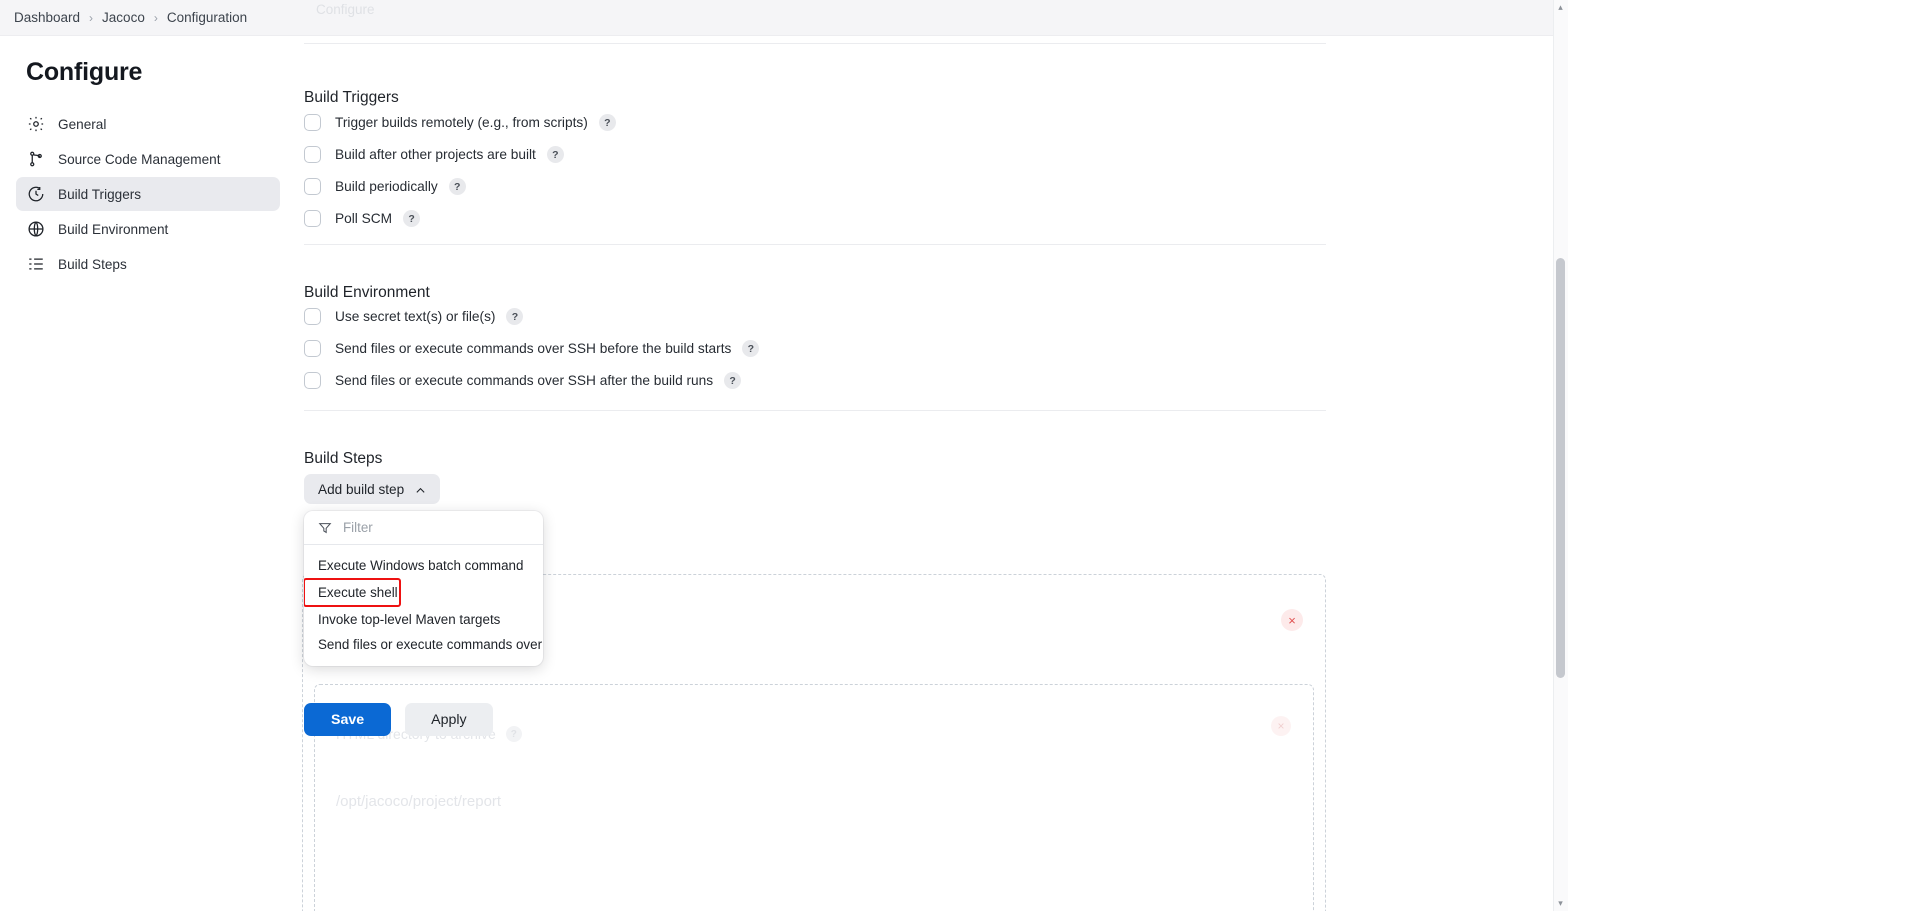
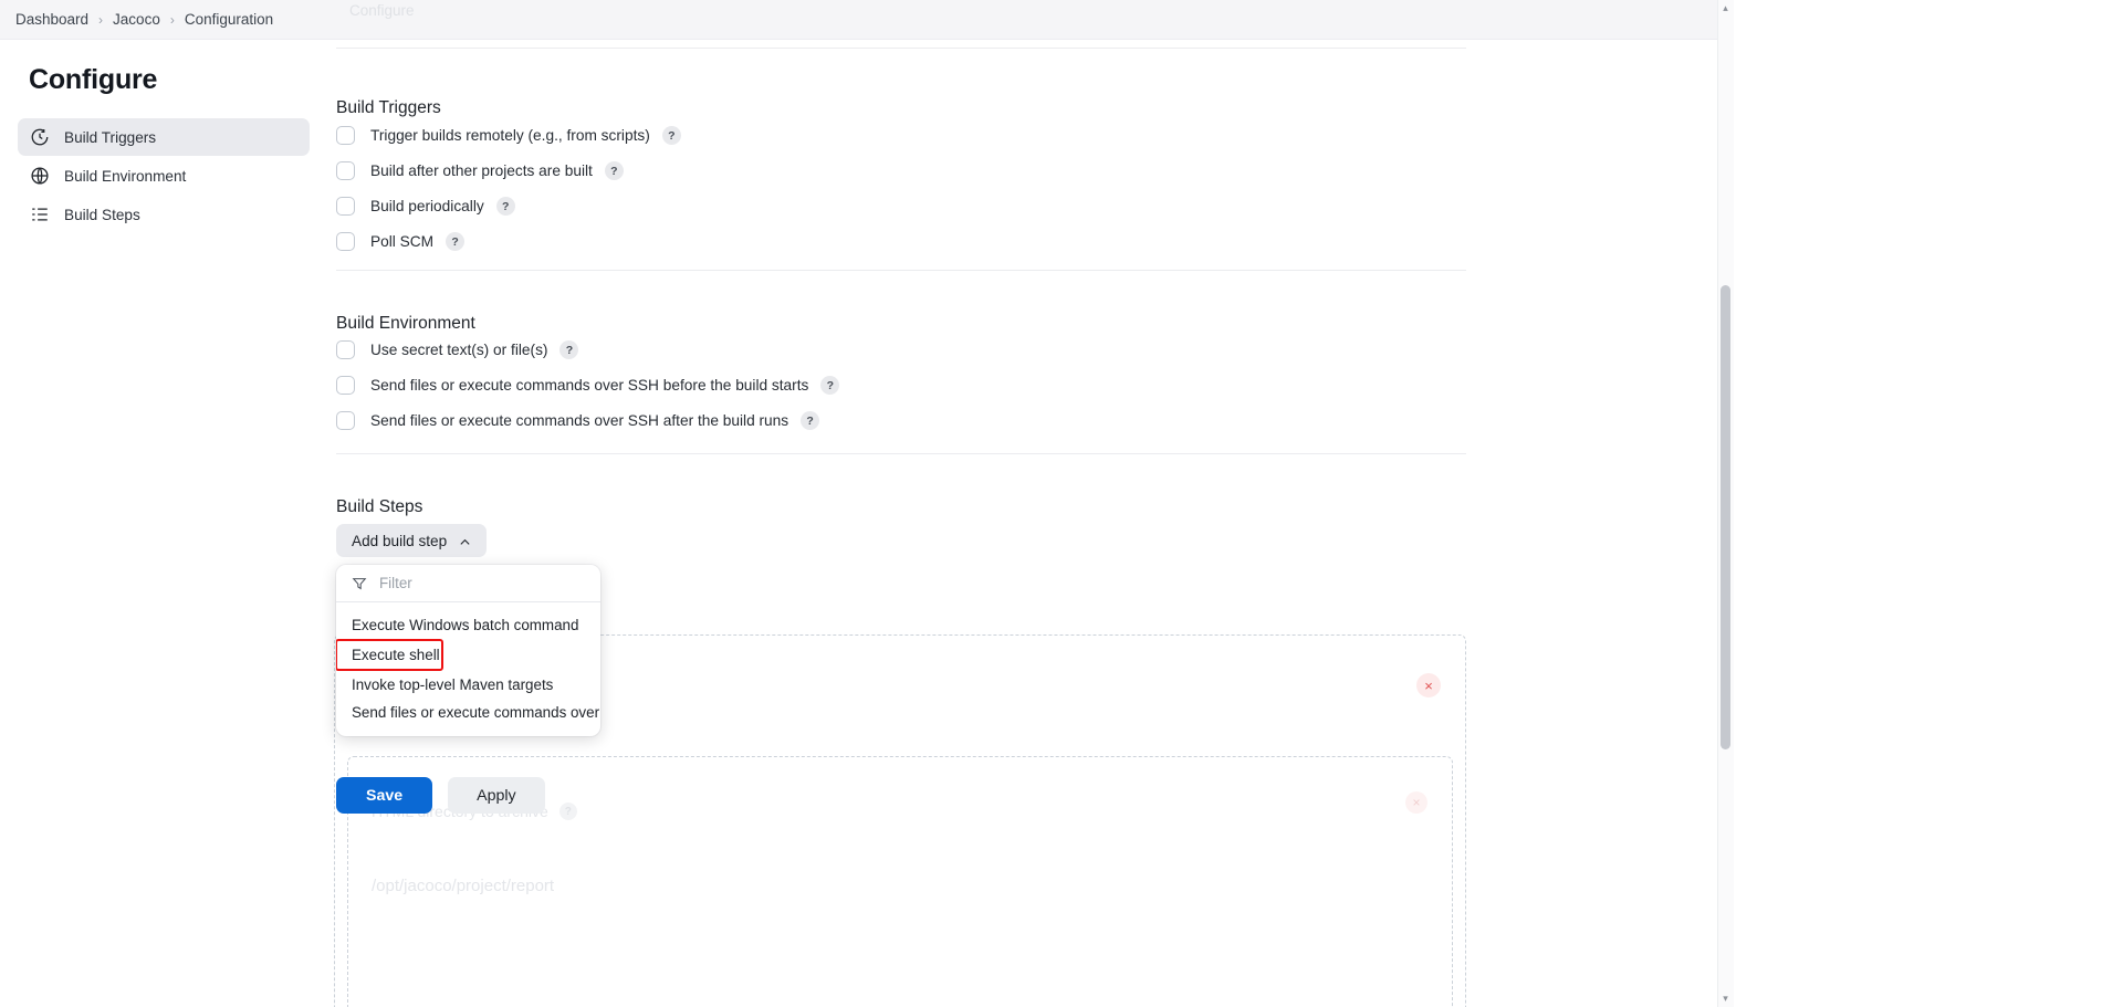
  Dashboard
  ›
  Jacoco
  ›
  Configuration
  Configure
- General
- Source Code Management
  Build Triggers
  Build Environment
  Build Steps
  /opt/jacoco/project/report
  ×
  ×
  Build Triggers
  Trigger builds remotely (e.g., from scripts)
  ?
  Build after other projects are built
  ?
  Build periodically
  ?
  Poll SCM
  ?
  Build Environment
  Use secret text(s) or file(s)
  ?
  Send files or execute commands over SSH before the build starts
  ?
  Send files or execute commands over SSH after the build runs
  ?
  Build Steps
  Add build step
  Filter
  Execute Windows batch command
  Execute shell
  Invoke top-level Maven targets
  Send files or execute commands over
  Save
  Apply
  ▴
  ▾
